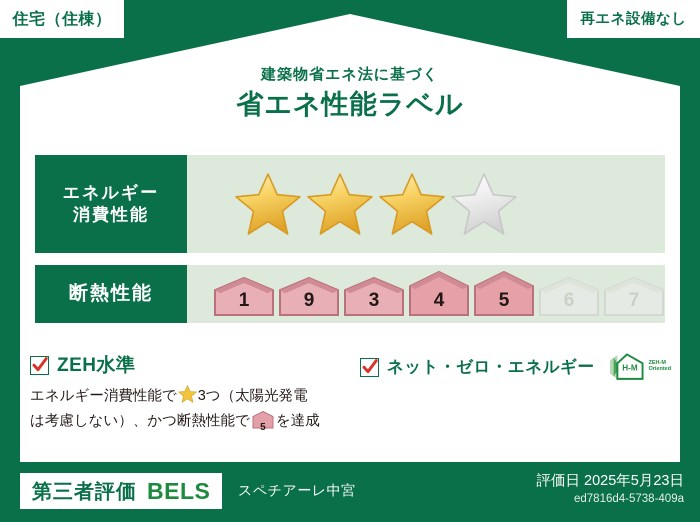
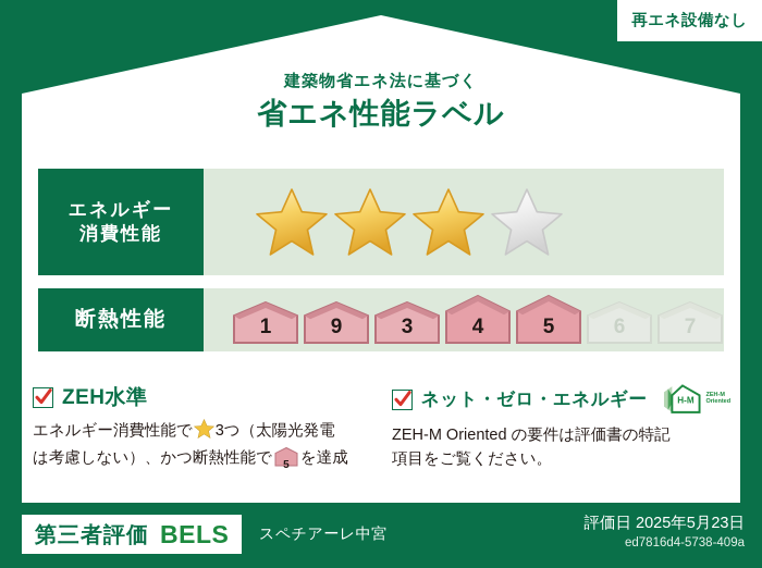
- 住宅（住棟）
  再エネ設備なし
  建築物省エネ法に基づく
  省エネ性能ラベル
  エネルギー
  消費性能
  断熱性能
  1
  9
  3
  4
  5
  6
  7
  ZEH水準
  エネルギー消費性能で 3つ（太陽光発電
  は考慮しない）、かつ断熱性能で
  5
  を達成
  ネット・ゼロ・エネルギー
  H-M
+ ZEH-M Oriented の要件は評価書の特記
+ 項目をご覧ください。
  第三者評価
  BELS
  スペチアーレ中宮
  評価日 2025年5月23日
  ed7816d4-5738-409a
